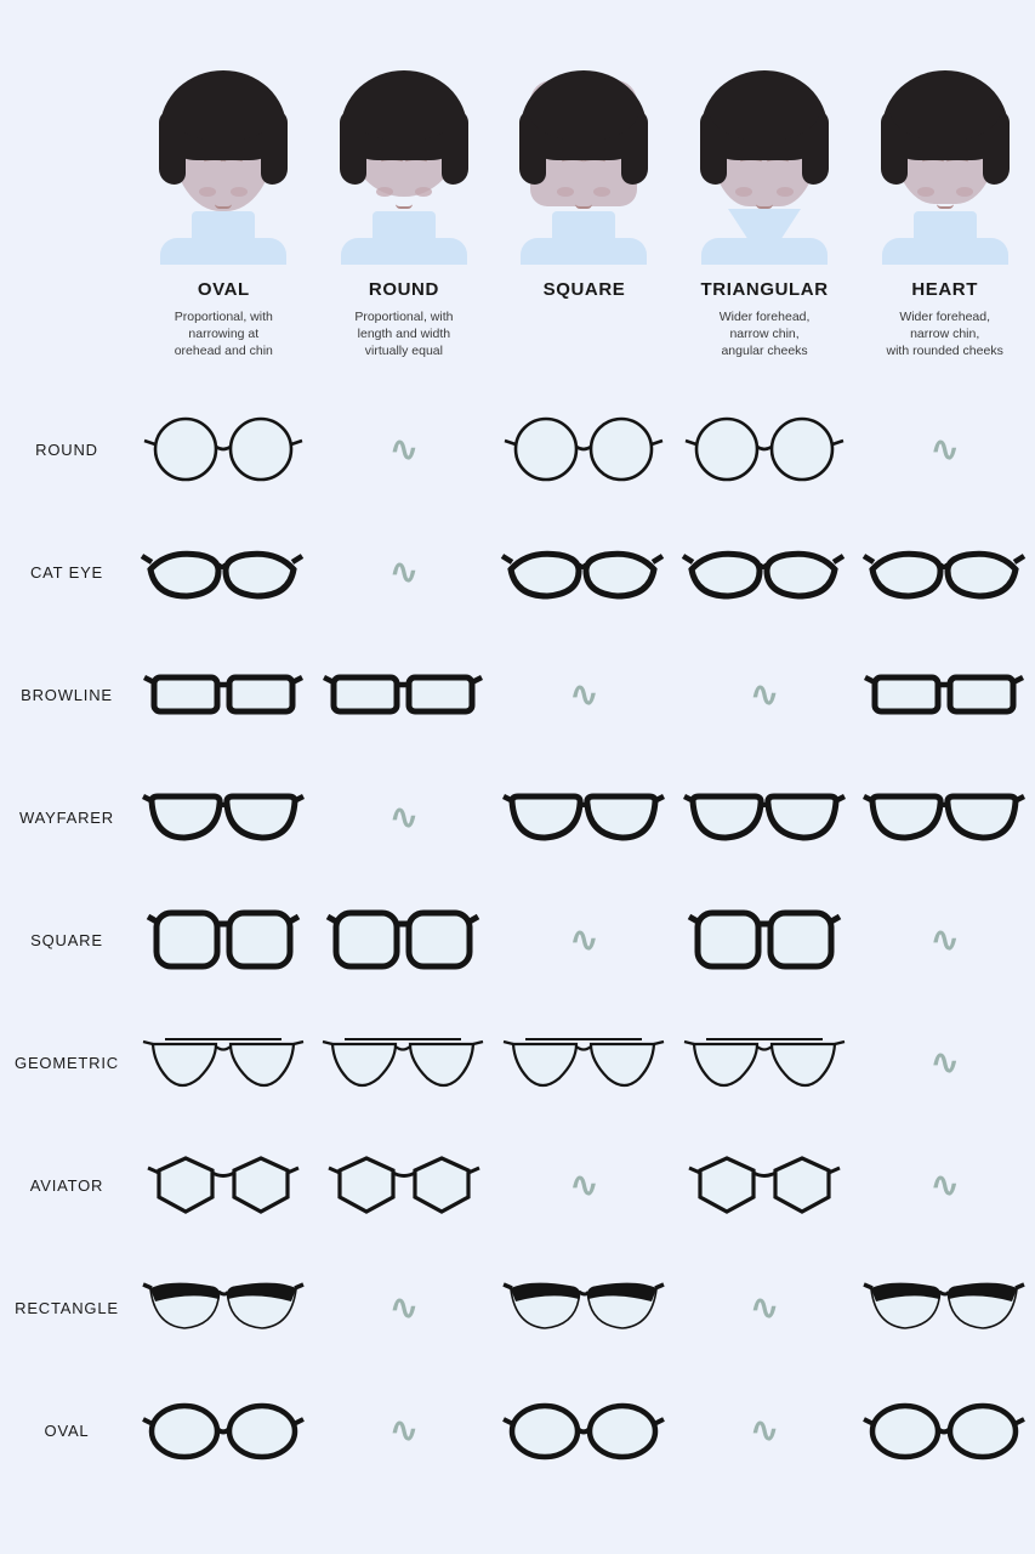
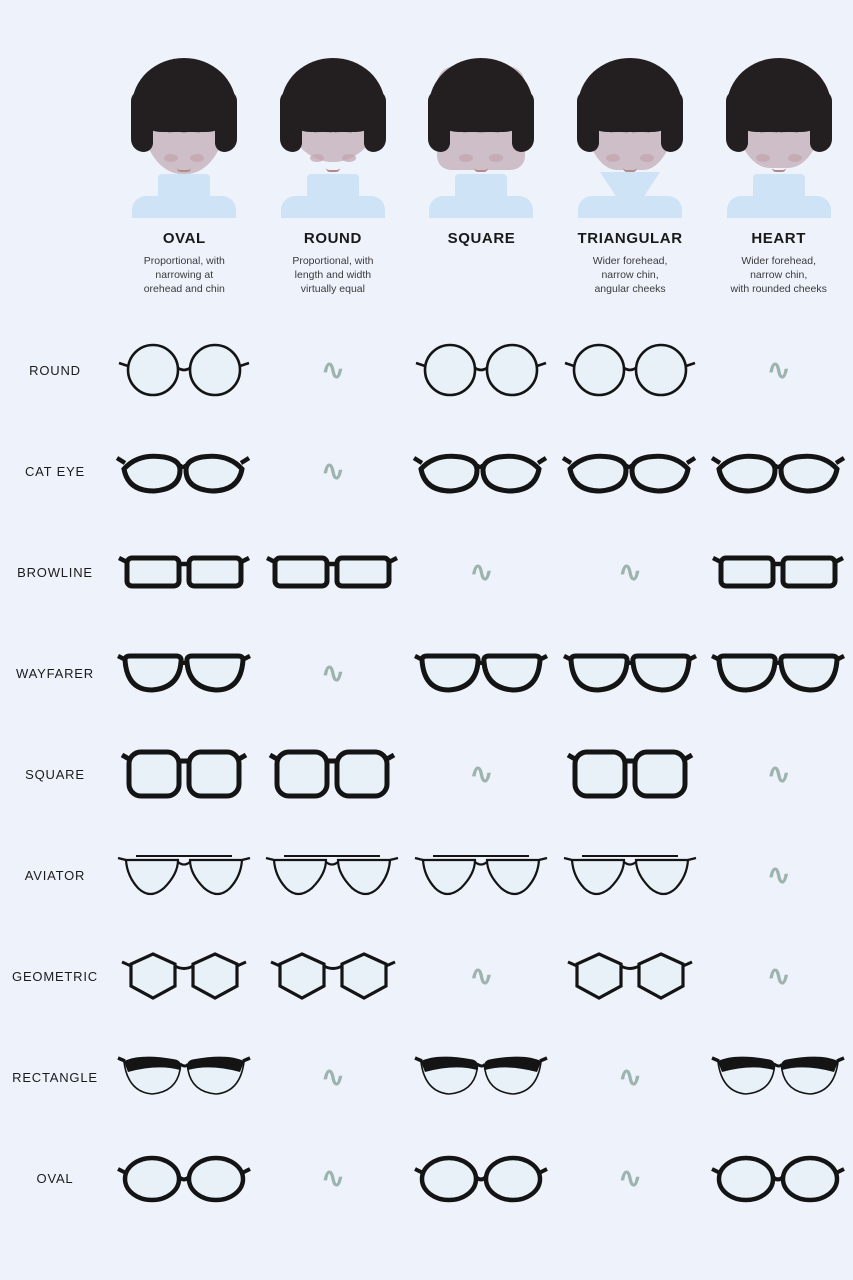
  OVAL
  Proportional, with
  narrowing at
  orehead and chin
  ROUND
  Proportional, with
  length and width
  virtually equal
  SQUARE
  TRIANGULAR
  Wider forehead,
  narrow chin,
  angular cheeks
  HEART
  Wider forehead,
  narrow chin,
  with rounded cheeks
  ROUND
  ∿
  ∿
  CAT EYE
  ∿
  BROWLINE
  ∿
  ∿
  WAYFARER
  ∿
  SQUARE
  ∿
  ∿
- GEOMETRIC
+ AVIATOR
  ∿
- AVIATOR
+ GEOMETRIC
  ∿
  ∿
  RECTANGLE
  ∿
  ∿
  OVAL
  ∿
  ∿
